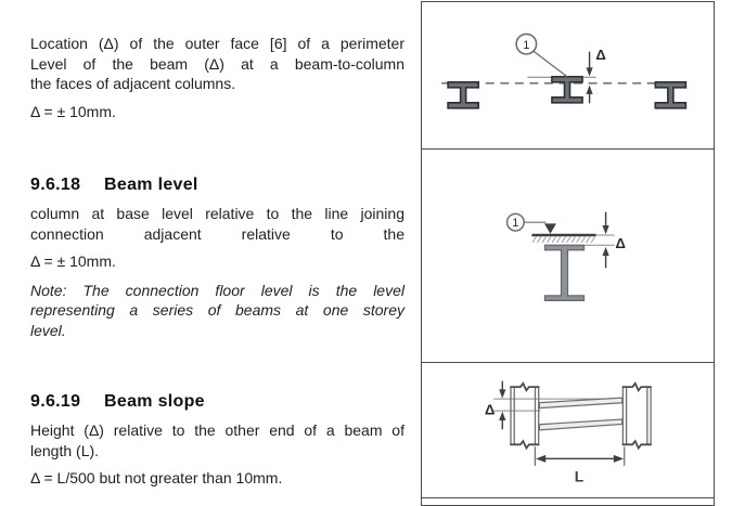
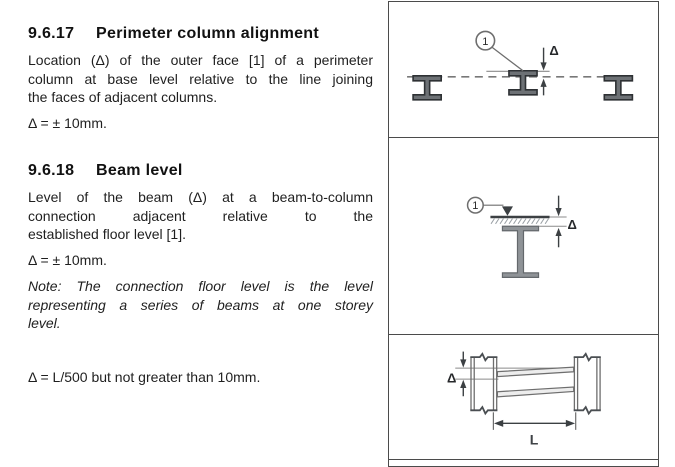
+ 9.6.17 Perimeter column alignment
- Location (Δ) of the outer face [6] of a perimeter
+ Location (Δ) of the outer face [1] of a perimeter
- Level of the beam (Δ) at a beam-to-column
+ column at base level relative to the line joining
  the faces of adjacent columns.
  Δ = ± 10mm.
  9.6.18 Beam level
- column at base level relative to the line joining
+ Level of the beam (Δ) at a beam-to-column
  connection adjacent relative to the
+ established floor level [1].
  Δ = ± 10mm.
  Note: The connection floor level is the level
  representing a series of beams at one storey
  level.
- 9.6.19 Beam slope
- Height (Δ) relative to the other end of a beam of
- length (L).
  Δ = L/500 but not greater than 10mm.
  1
  Δ
  1
  Δ
  Δ
  L
